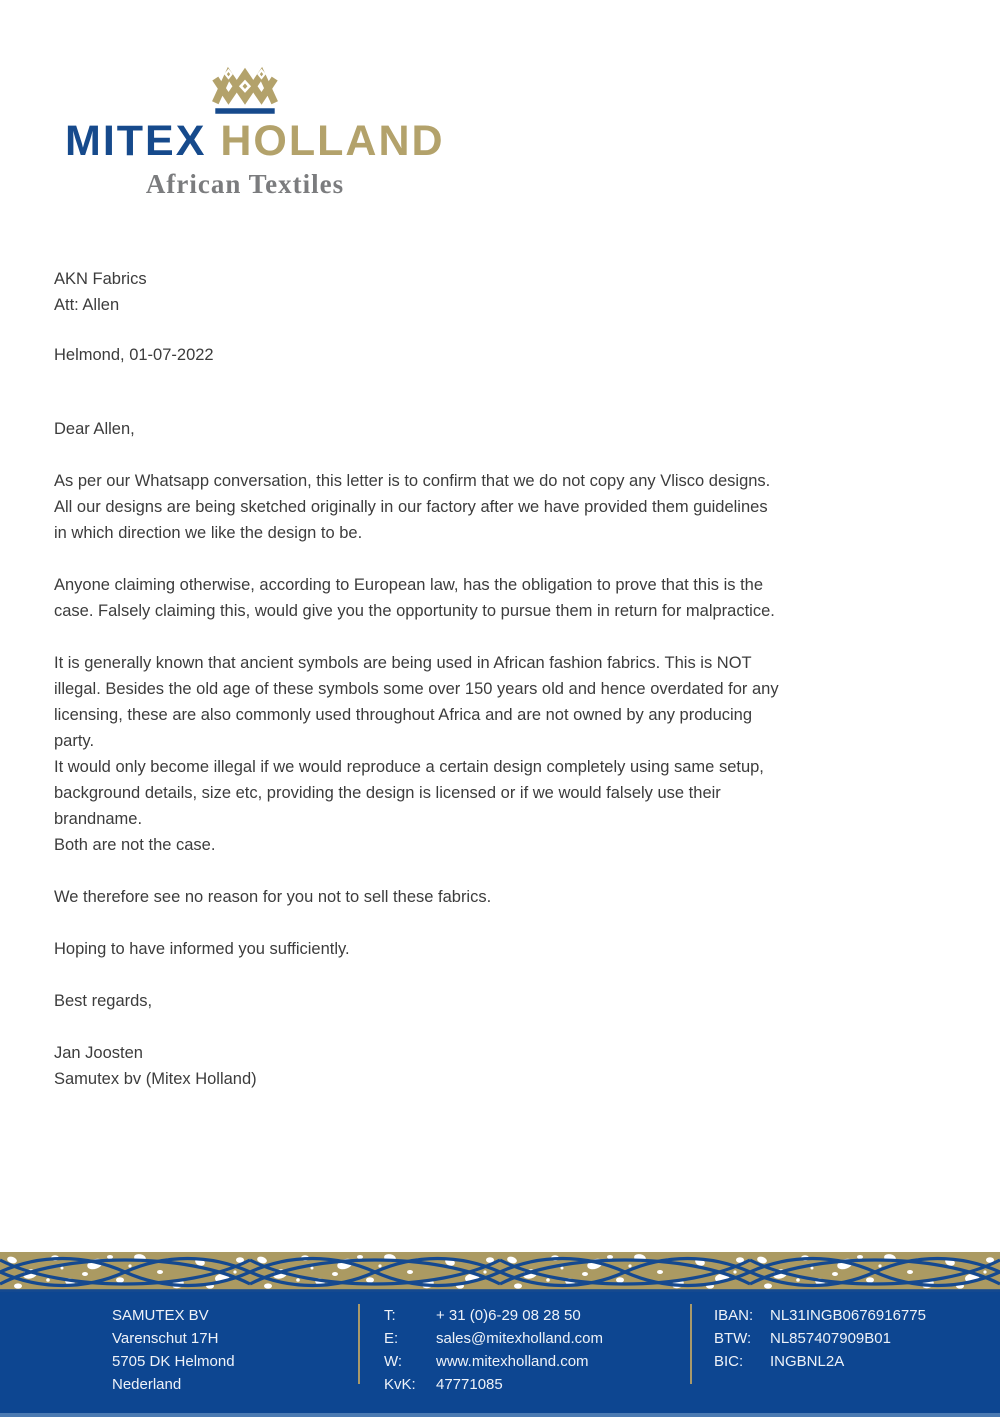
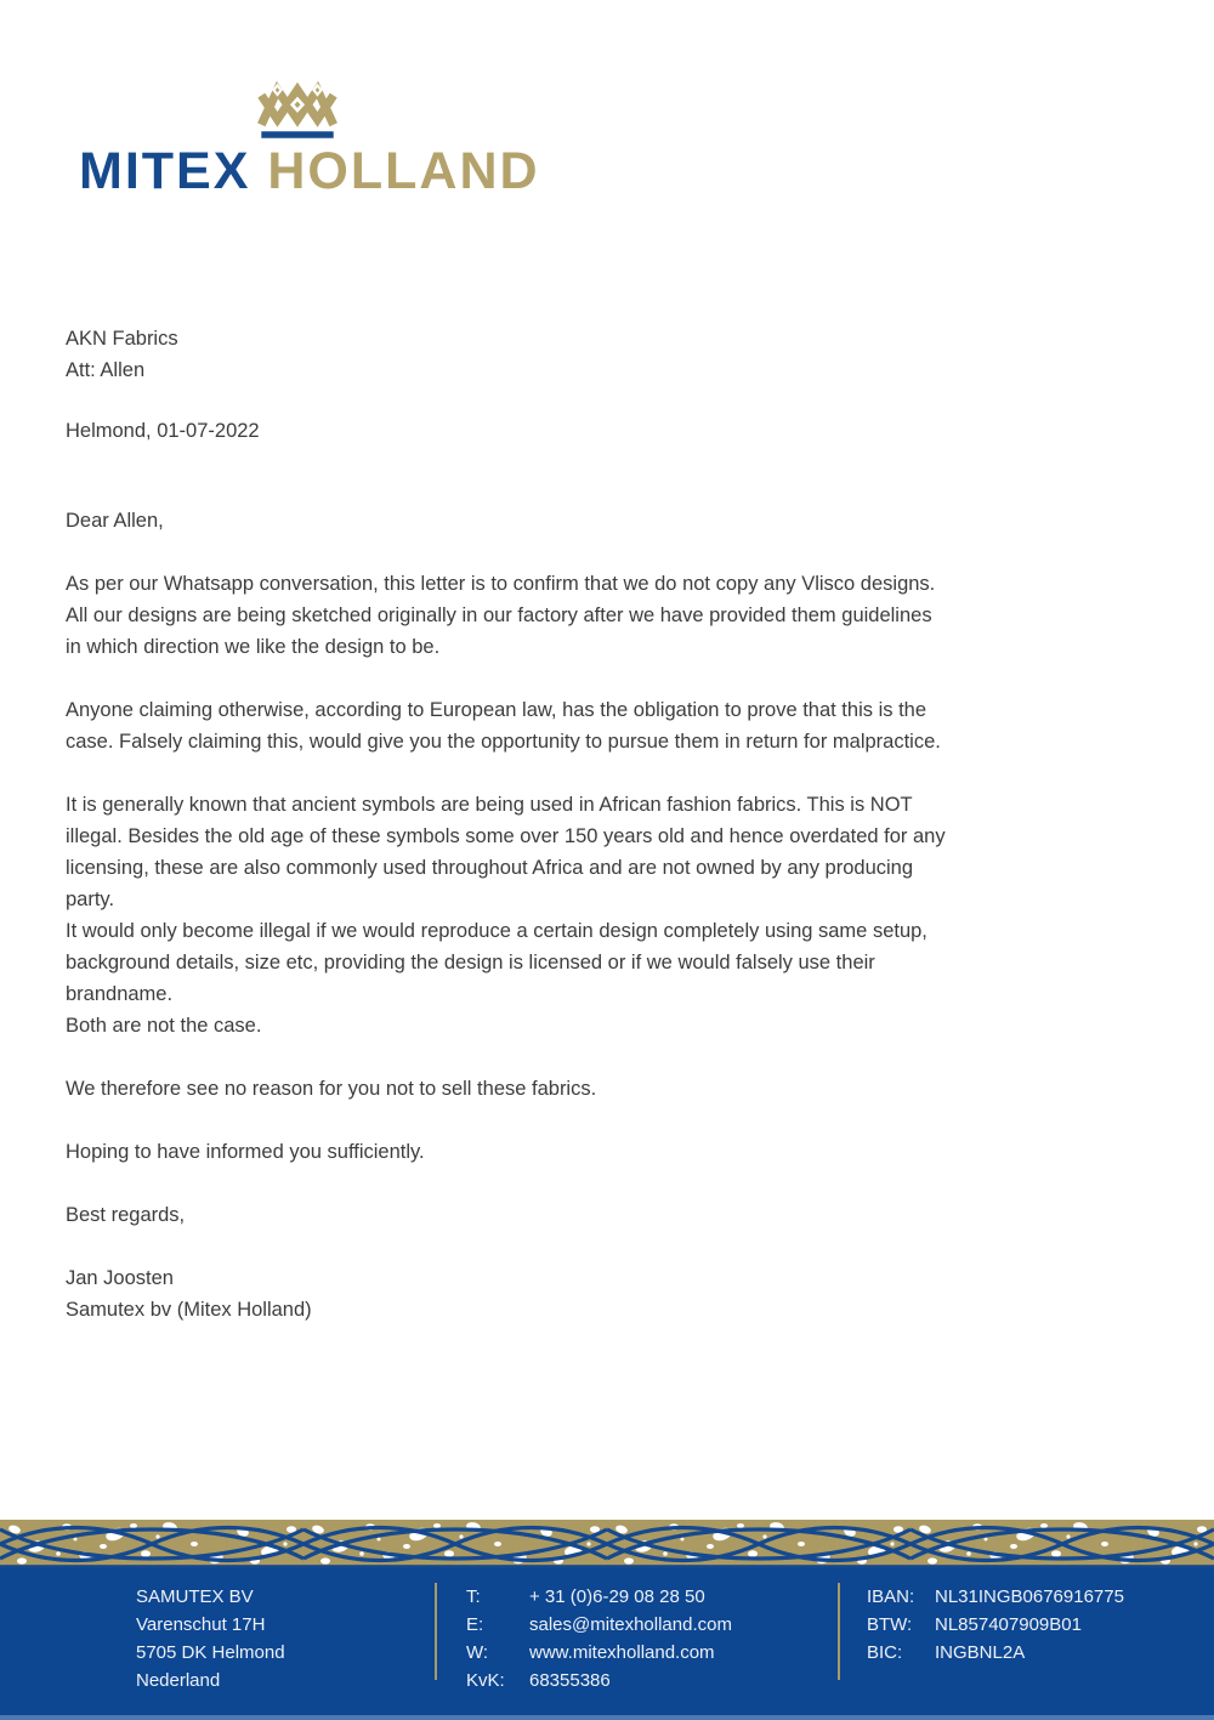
  MITEX HOLLAND
- African Textiles
  AKN Fabrics
  Att: Allen
  Helmond, 01-07-2022
  Dear Allen,
  As per our Whatsapp conversation, this letter is to confirm that we do not copy any Vlisco designs.
  All our designs are being sketched originally in our factory after we have provided them guidelines
  in which direction we like the design to be.
  Anyone claiming otherwise, according to European law, has the obligation to prove that this is the
  case. Falsely claiming this, would give you the opportunity to pursue them in return for malpractice.
  It is generally known that ancient symbols are being used in African fashion fabrics. This is NOT
  illegal. Besides the old age of these symbols some over 150 years old and hence overdated for any
  licensing, these are also commonly used throughout Africa and are not owned by any producing
  party.
  It would only become illegal if we would reproduce a certain design completely using same setup,
  background details, size etc, providing the design is licensed or if we would falsely use their
  brandname.
  Both are not the case.
  We therefore see no reason for you not to sell these fabrics.
  Hoping to have informed you sufficiently.
  Best regards,
  Jan Joosten
  Samutex bv (Mitex Holland)
  SAMUTEX BV
  Varenschut 17H
  5705 DK Helmond
  Nederland
  T:
  + 31 (0)6-29 08 28 50
  E:
  sales@mitexholland.com
  W:
  www.mitexholland.com
  KvK:
- 47771085
+ 68355386
  IBAN:
  NL31INGB0676916775
  BTW:
  NL857407909B01
  BIC:
  INGBNL2A
